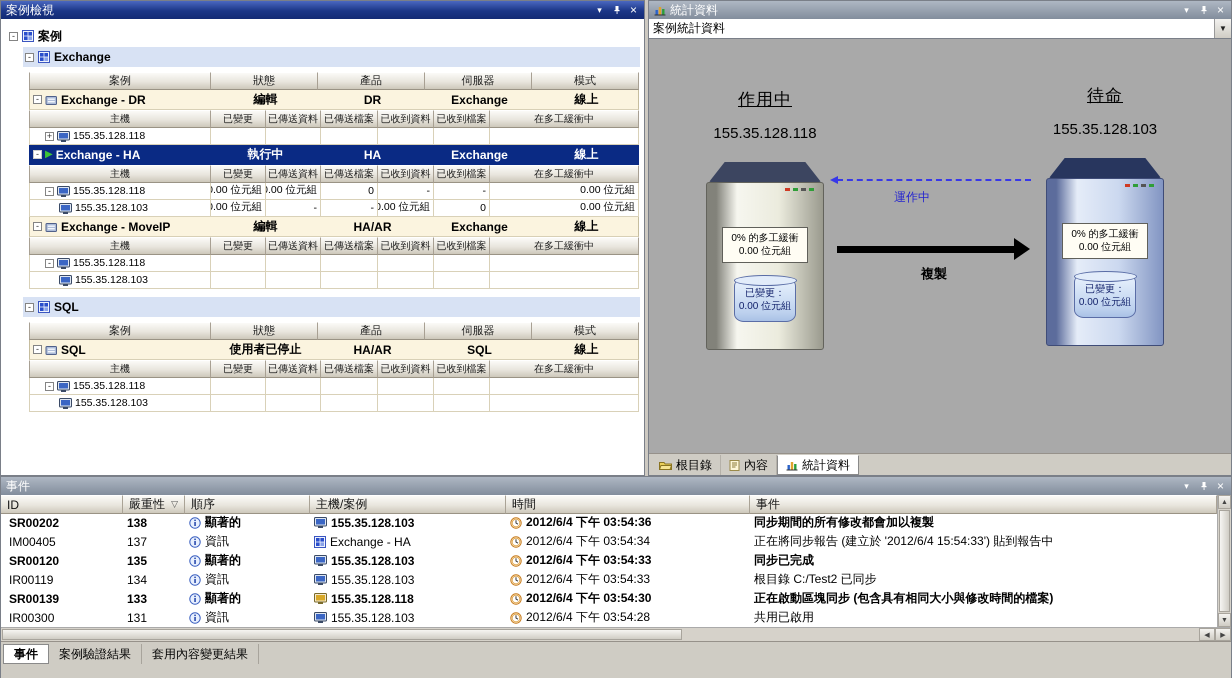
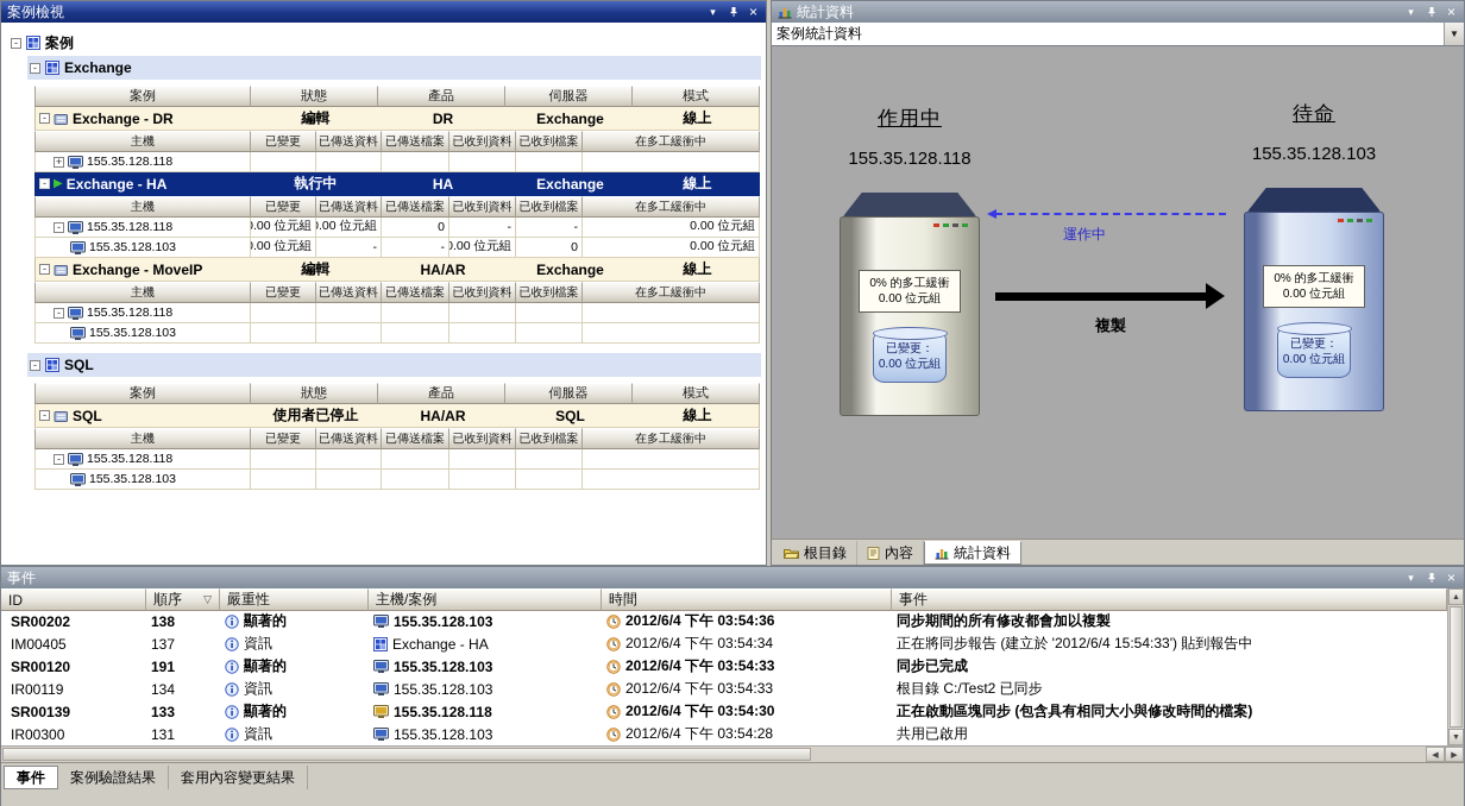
  案例檢視
  ▾
  ×
  -
  案例
  -
  Exchange
  案例
  狀態
  產品
  伺服器
  模式
  -
  Exchange - DR
  編輯
  DR
  Exchange
  線上
  主機
  已變更
  已傳送資料
  已傳送檔案
  已收到資料
  已收到檔案
  在多工緩衝中
  +
  155.35.128.118
  -
  ▶
  Exchange - HA
  執行中
  HA
  Exchange
  線上
  主機
  已變更
  已傳送資料
  已傳送檔案
  已收到資料
  已收到檔案
  在多工緩衝中
  -
  155.35.128.118
  0.00 位元組
  0.00 位元組
  0
  -
  -
  0.00 位元組
  155.35.128.103
  0.00 位元組
  -
  -
  0.00 位元組
  0
  0.00 位元組
  -
  Exchange - MoveIP
  編輯
  HA/AR
  Exchange
  線上
  主機
  已變更
  已傳送資料
  已傳送檔案
  已收到資料
  已收到檔案
  在多工緩衝中
  -
  155.35.128.118
  155.35.128.103
  -
  SQL
  案例
  狀態
  產品
  伺服器
  模式
  -
  SQL
  使用者已停止
  HA/AR
  SQL
  線上
  主機
  已變更
  已傳送資料
  已傳送檔案
  已收到資料
  已收到檔案
  在多工緩衝中
  -
  155.35.128.118
  155.35.128.103
  統計資料
  ▾
  ×
  案例統計資料
  ▼
  作用中
  155.35.128.118
  0% 的多工緩衝
  0.00 位元組
  已變更：
  0.00 位元組
  待命
  155.35.128.103
  0% 的多工緩衝
  0.00 位元組
  已變更：
  0.00 位元組
  運作中
  複製
  根目錄
  內容
  統計資料
  事件
  ▾
  ×
  ID
- 嚴重性
+ 順序
  ▽
- 順序
+ 嚴重性
  主機/案例
  時間
  事件
  SR00202
  138
  顯著的
  155.35.128.103
  2012/6/4 下午 03:54:36
  同步期間的所有修改都會加以複製
  IM00405
  137
  資訊
  Exchange - HA
  2012/6/4 下午 03:54:34
  正在將同步報告 (建立於 '2012/6/4 15:54:33') 貼到報告中
  SR00120
- 135
+ 191
  顯著的
  155.35.128.103
  2012/6/4 下午 03:54:33
  同步已完成
  IR00119
  134
  資訊
  155.35.128.103
  2012/6/4 下午 03:54:33
  根目錄 C:/Test2 已同步
  SR00139
  133
  顯著的
  155.35.128.118
  2012/6/4 下午 03:54:30
  正在啟動區塊同步 (包含具有相同大小與修改時間的檔案)
  IR00300
  131
  資訊
  155.35.128.103
  2012/6/4 下午 03:54:28
  共用已啟用
  事件
  案例驗證結果
  套用內容變更結果
